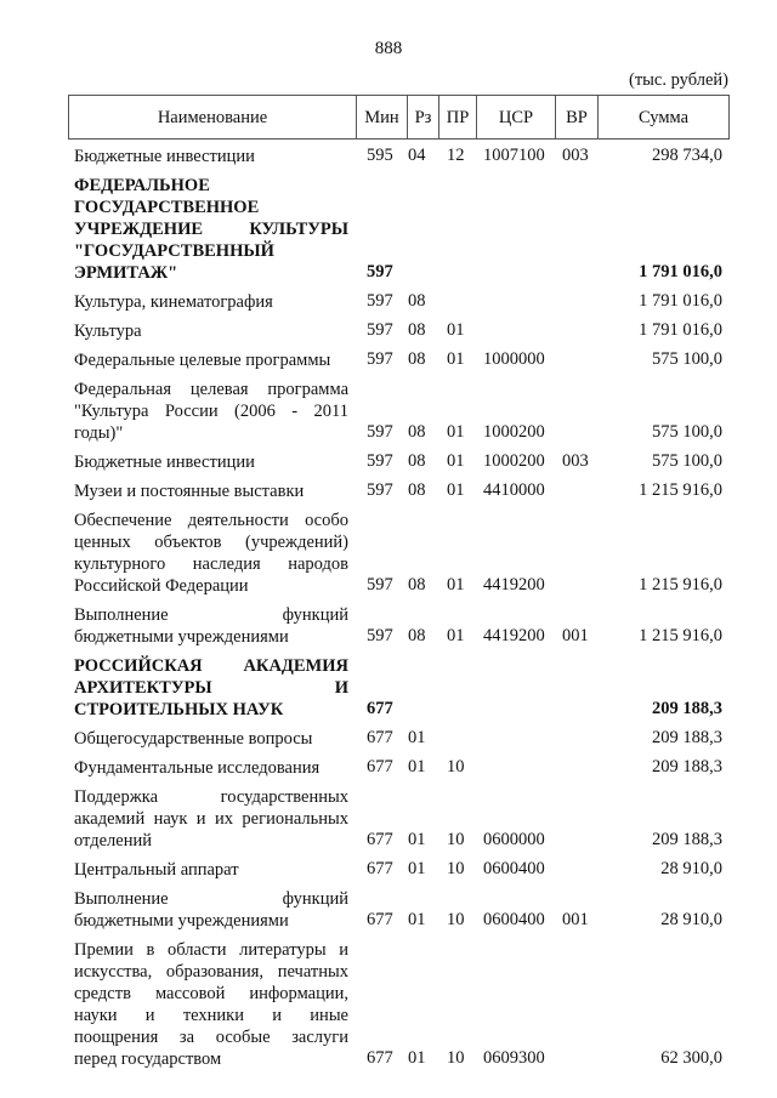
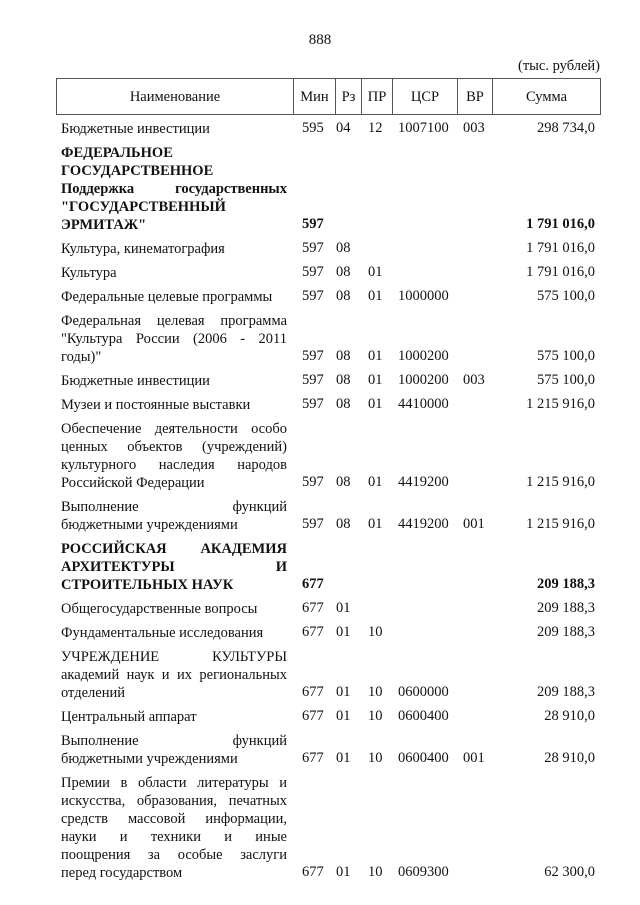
  888
  (тыс. рублей)
  Наименование
  Мин
  Рз
  ПР
  ЦСР
  ВР
  Сумма
  Бюджетные инвестиции
  595
  04
  12
  1007100
  003
  298 734,0
  ФЕДЕРАЛЬНОЕ
  ГОСУДАРСТВЕННОЕ
- УЧРЕЖДЕНИЕ КУЛЬТУРЫ
+ Поддержка государственных
  "ГОСУДАРСТВЕННЫЙ
  ЭРМИТАЖ"
  597
  1 791 016,0
  Культура, кинематография
  597
  08
  1 791 016,0
  Культура
  597
  08
  01
  1 791 016,0
  Федеральные целевые программы
  597
  08
  01
  1000000
  575 100,0
  Федеральная целевая программа
  "Культура России (2006 - 2011
  годы)"
  597
  08
  01
  1000200
  575 100,0
  Бюджетные инвестиции
  597
  08
  01
  1000200
  003
  575 100,0
  Музеи и постоянные выставки
  597
  08
  01
  4410000
  1 215 916,0
  Обеспечение деятельности особо
  ценных объектов (учреждений)
  культурного наследия народов
  Российской Федерации
  597
  08
  01
  4419200
  1 215 916,0
  Выполнение функций
  бюджетными учреждениями
  597
  08
  01
  4419200
  001
  1 215 916,0
  РОССИЙСКАЯ АКАДЕМИЯ
  АРХИТЕКТУРЫ И
  СТРОИТЕЛЬНЫХ НАУК
  677
  209 188,3
  Общегосударственные вопросы
  677
  01
  209 188,3
  Фундаментальные исследования
  677
  01
  10
  209 188,3
- Поддержка государственных
+ УЧРЕЖДЕНИЕ КУЛЬТУРЫ
  академий наук и их региональных
  отделений
  677
  01
  10
  0600000
  209 188,3
  Центральный аппарат
  677
  01
  10
  0600400
  28 910,0
  Выполнение функций
  бюджетными учреждениями
  677
  01
  10
  0600400
  001
  28 910,0
  Премии в области литературы и
  искусства, образования, печатных
  средств массовой информации,
  науки и техники и иные
  поощрения за особые заслуги
  перед государством
  677
  01
  10
  0609300
  62 300,0
